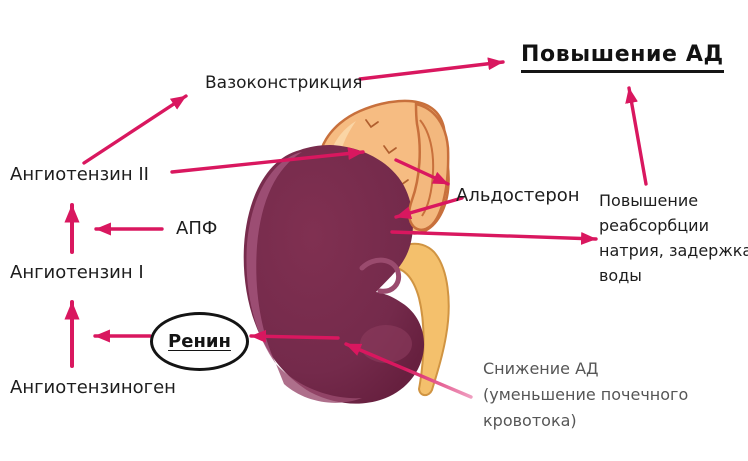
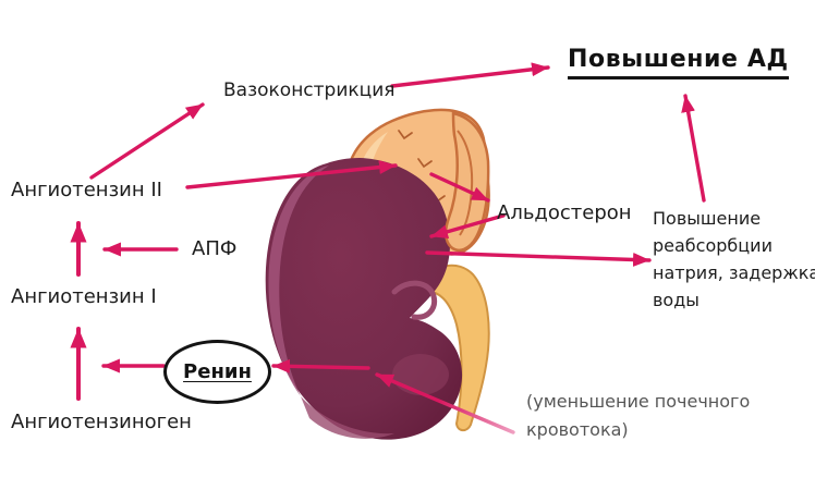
  Вазоконстрикция
  Повышение АД
  Ангиотензин II
  АПФ
  Ангиотензин I
  Ренин
  Ангиотензиноген
  Альдостерон
  Повышение
  реабсорбции
  натрия, задержка
  воды
- Снижение АД
  (уменьшение почечного
  кровотока)
